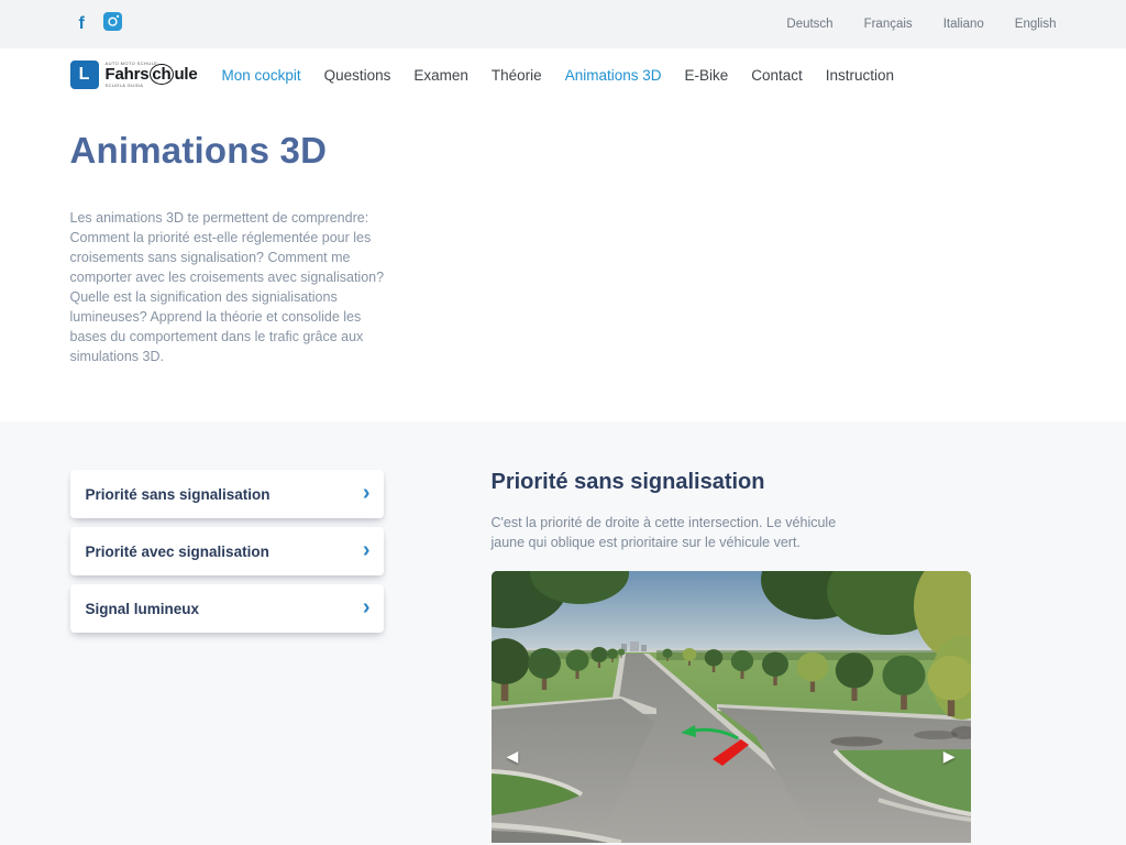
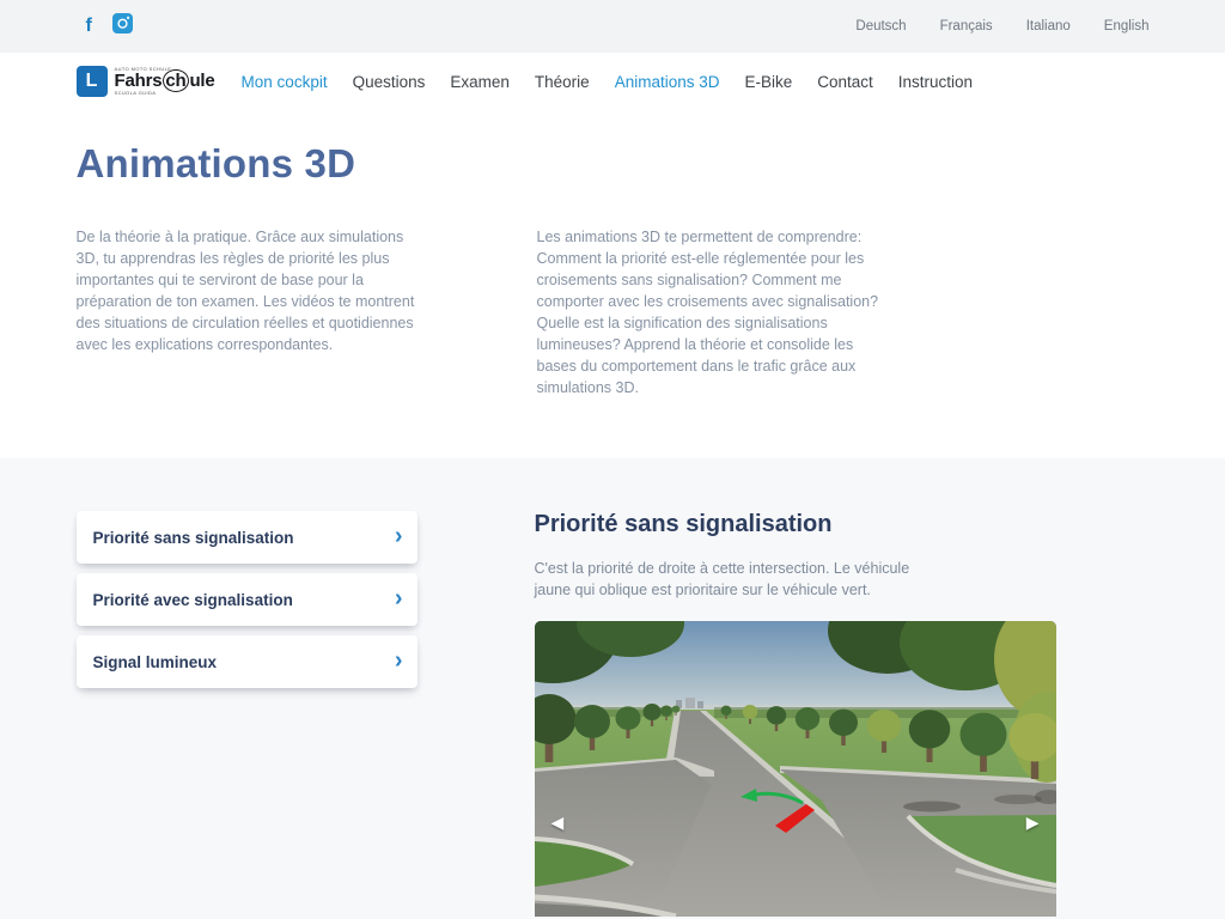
  f
  Deutsch
  Français
  Italiano
  English
  L
  Fahrs ch ule
  Mon cockpit
  Questions
  Examen
  Théorie
  Animations 3D
  E-Bike
  Contact
  Instruction
  Animations 3D
+ De la théorie à la pratique. Grâce aux simulations 3D, tu apprendras les règles de priorité les plus importantes qui te serviront de base pour la préparation de ton examen. Les vidéos te montrent des situations de circulation réelles et quotidiennes avec les explications correspondantes.
  Les animations 3D te permettent de comprendre: Comment la priorité est-elle réglementée pour les croisements sans signalisation? Comment me comporter avec les croisements avec signalisation? Quelle est la signification des signialisations lumineuses? Apprend la théorie et consolide les bases du comportement dans le trafic grâce aux simulations 3D.
  Priorité sans signalisation
  ›
  Priorité avec signalisation
  ›
  Signal lumineux
  ›
  Priorité sans signalisation
  C'est la priorité de droite à cette intersection. Le véhicule jaune qui oblique est prioritaire sur le véhicule vert.
  ◀
  ▶
